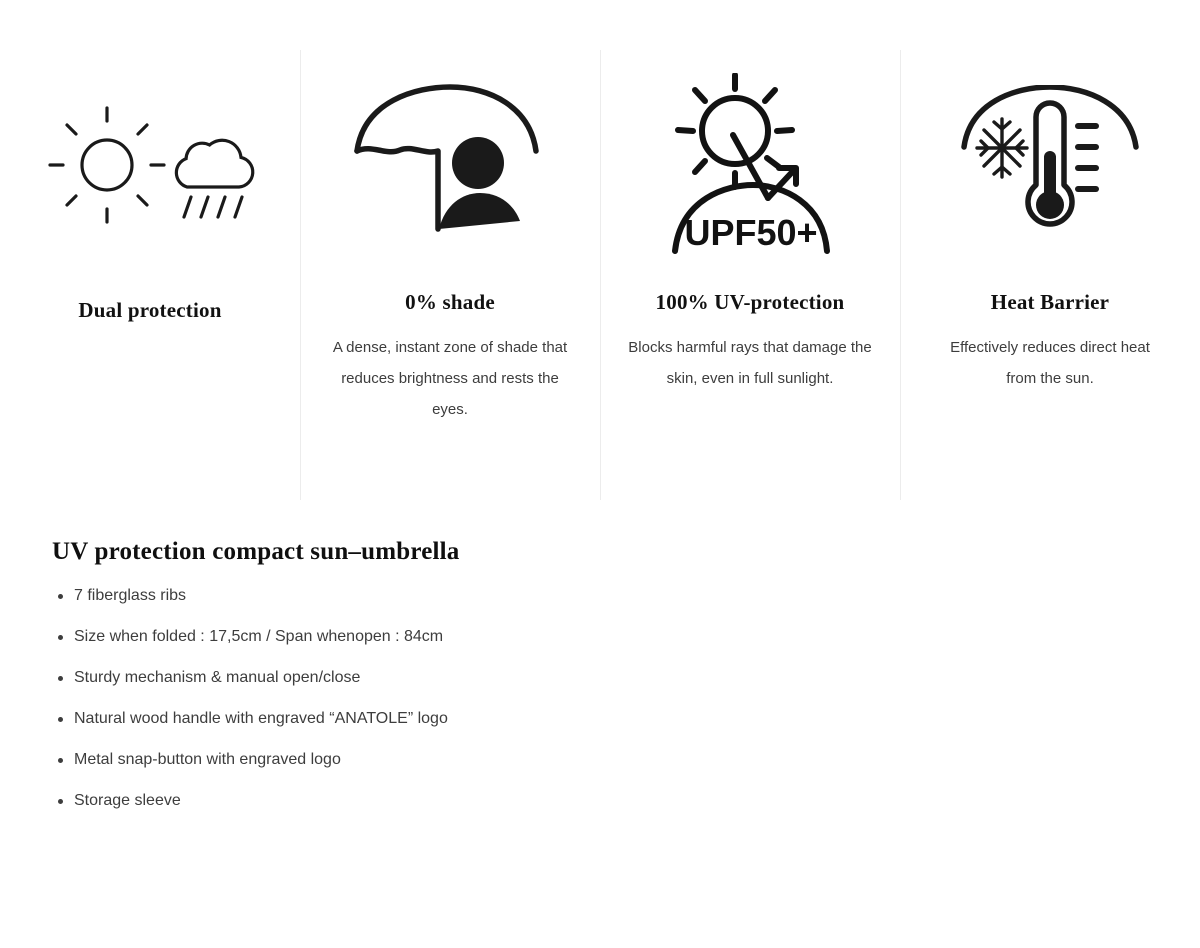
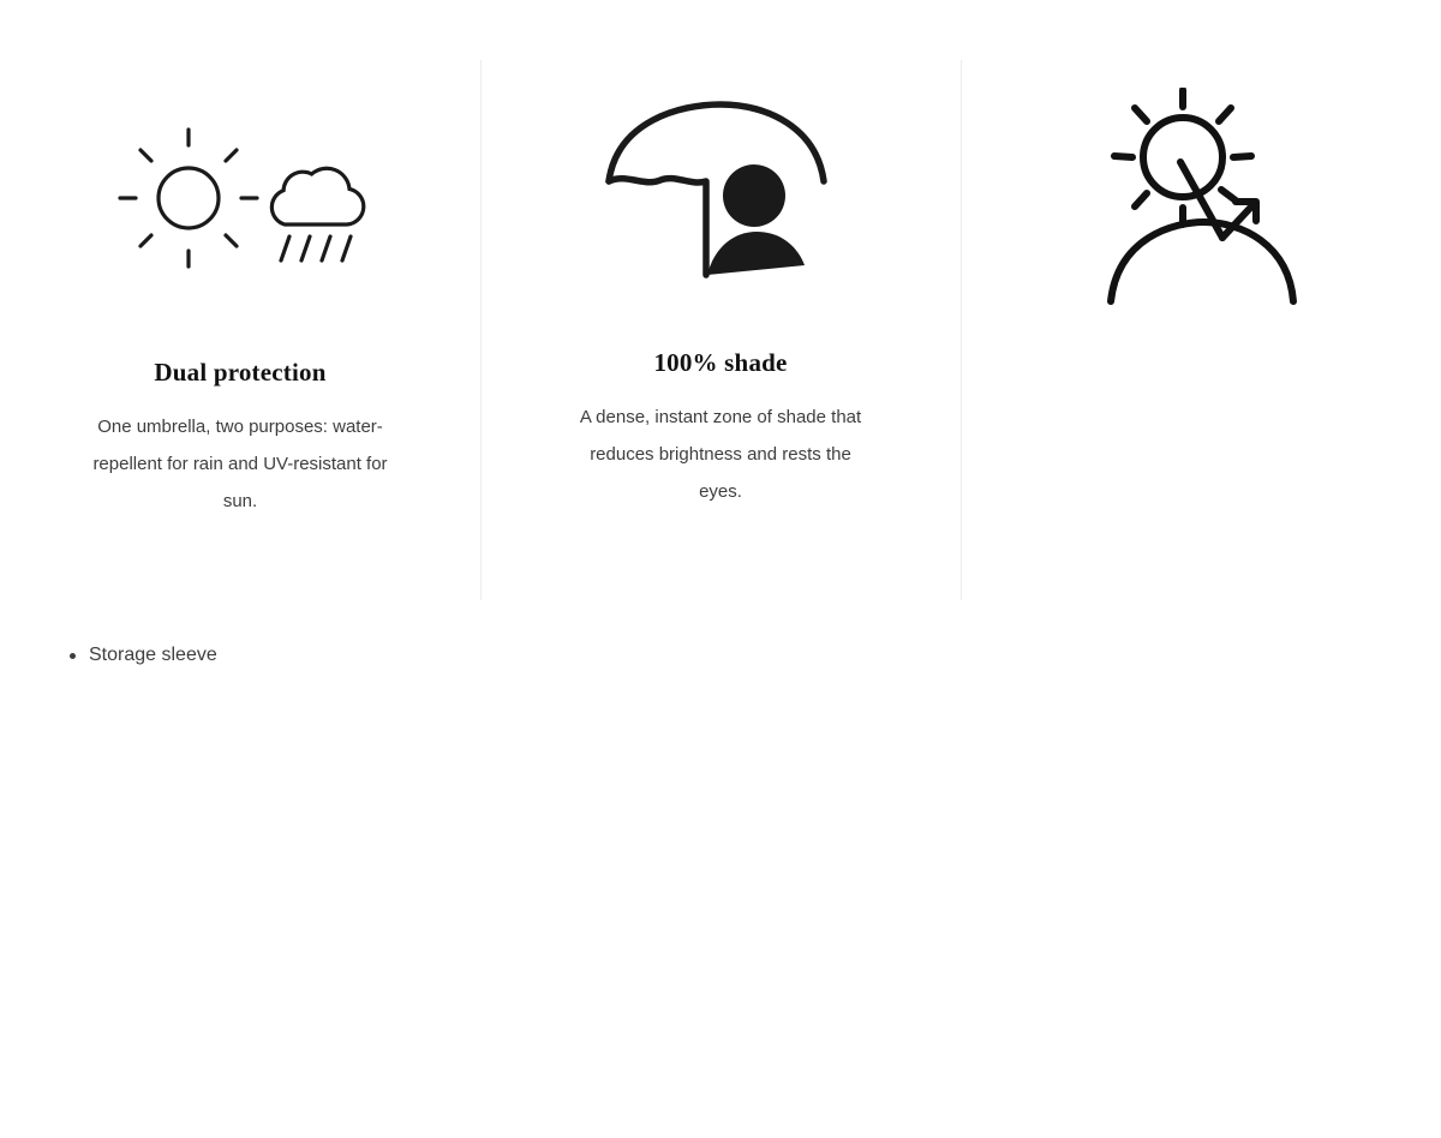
  Dual protection
+ One umbrella, two purposes: water-repellent for rain and UV-resistant for sun.
- 0% shade
+ 100% shade
  A dense, instant zone of shade that reduces brightness and rests the eyes.
- UPF50+
- 100% UV-protection
- Blocks harmful rays that damage the skin, even in full sunlight.
- Heat Barrier
- Effectively reduces direct heat from the sun.
- UV protection compact sun–umbrella
- 7 fiberglass ribs
- Size when folded : 17,5cm / Span whenopen : 84cm
- Sturdy mechanism & manual open/close
- Natural wood handle with engraved “ANATOLE” logo
- Metal snap-button with engraved logo
  Storage sleeve
